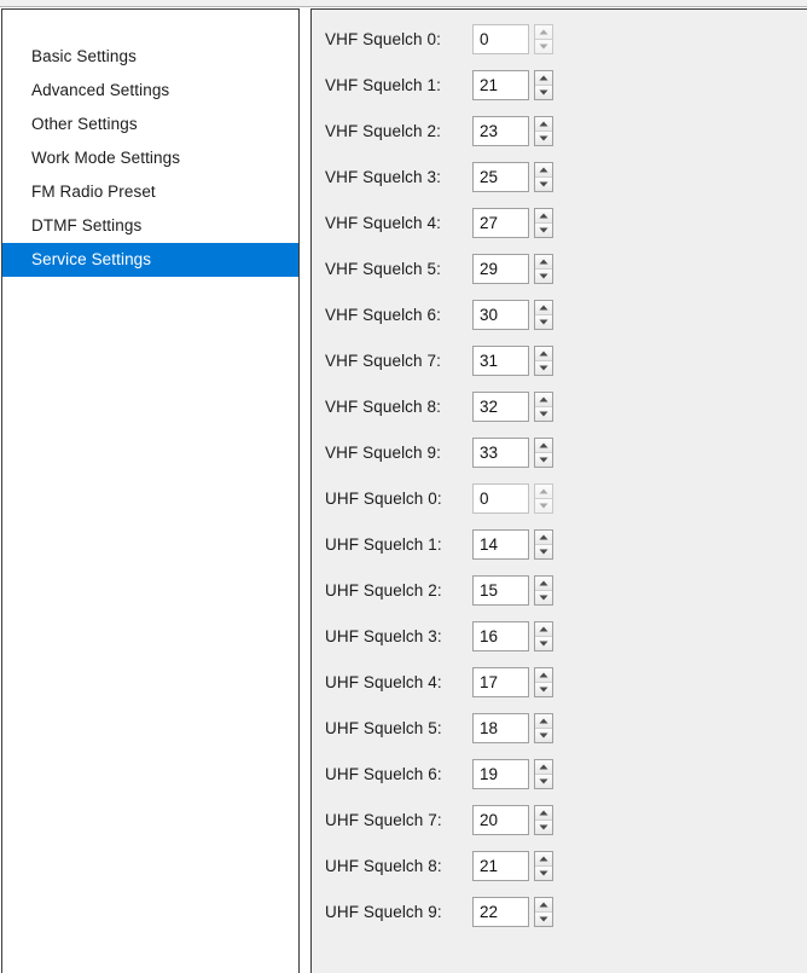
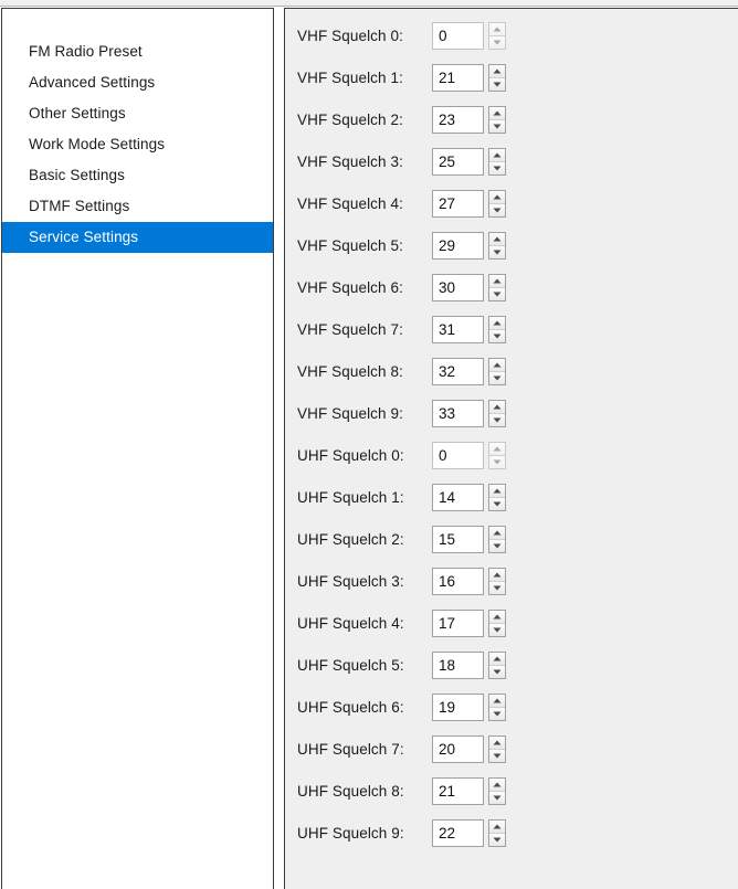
- Basic Settings
+ FM Radio Preset
  Advanced Settings
  Other Settings
  Work Mode Settings
- FM Radio Preset
+ Basic Settings
  DTMF Settings
  Service Settings
  VHF Squelch 0:
  0
  VHF Squelch 1:
  21
  VHF Squelch 2:
  23
  VHF Squelch 3:
  25
  VHF Squelch 4:
  27
  VHF Squelch 5:
  29
  VHF Squelch 6:
  30
  VHF Squelch 7:
  31
  VHF Squelch 8:
  32
  VHF Squelch 9:
  33
  UHF Squelch 0:
  0
  UHF Squelch 1:
  14
  UHF Squelch 2:
  15
  UHF Squelch 3:
  16
  UHF Squelch 4:
  17
  UHF Squelch 5:
  18
  UHF Squelch 6:
  19
  UHF Squelch 7:
  20
  UHF Squelch 8:
  21
  UHF Squelch 9:
  22
